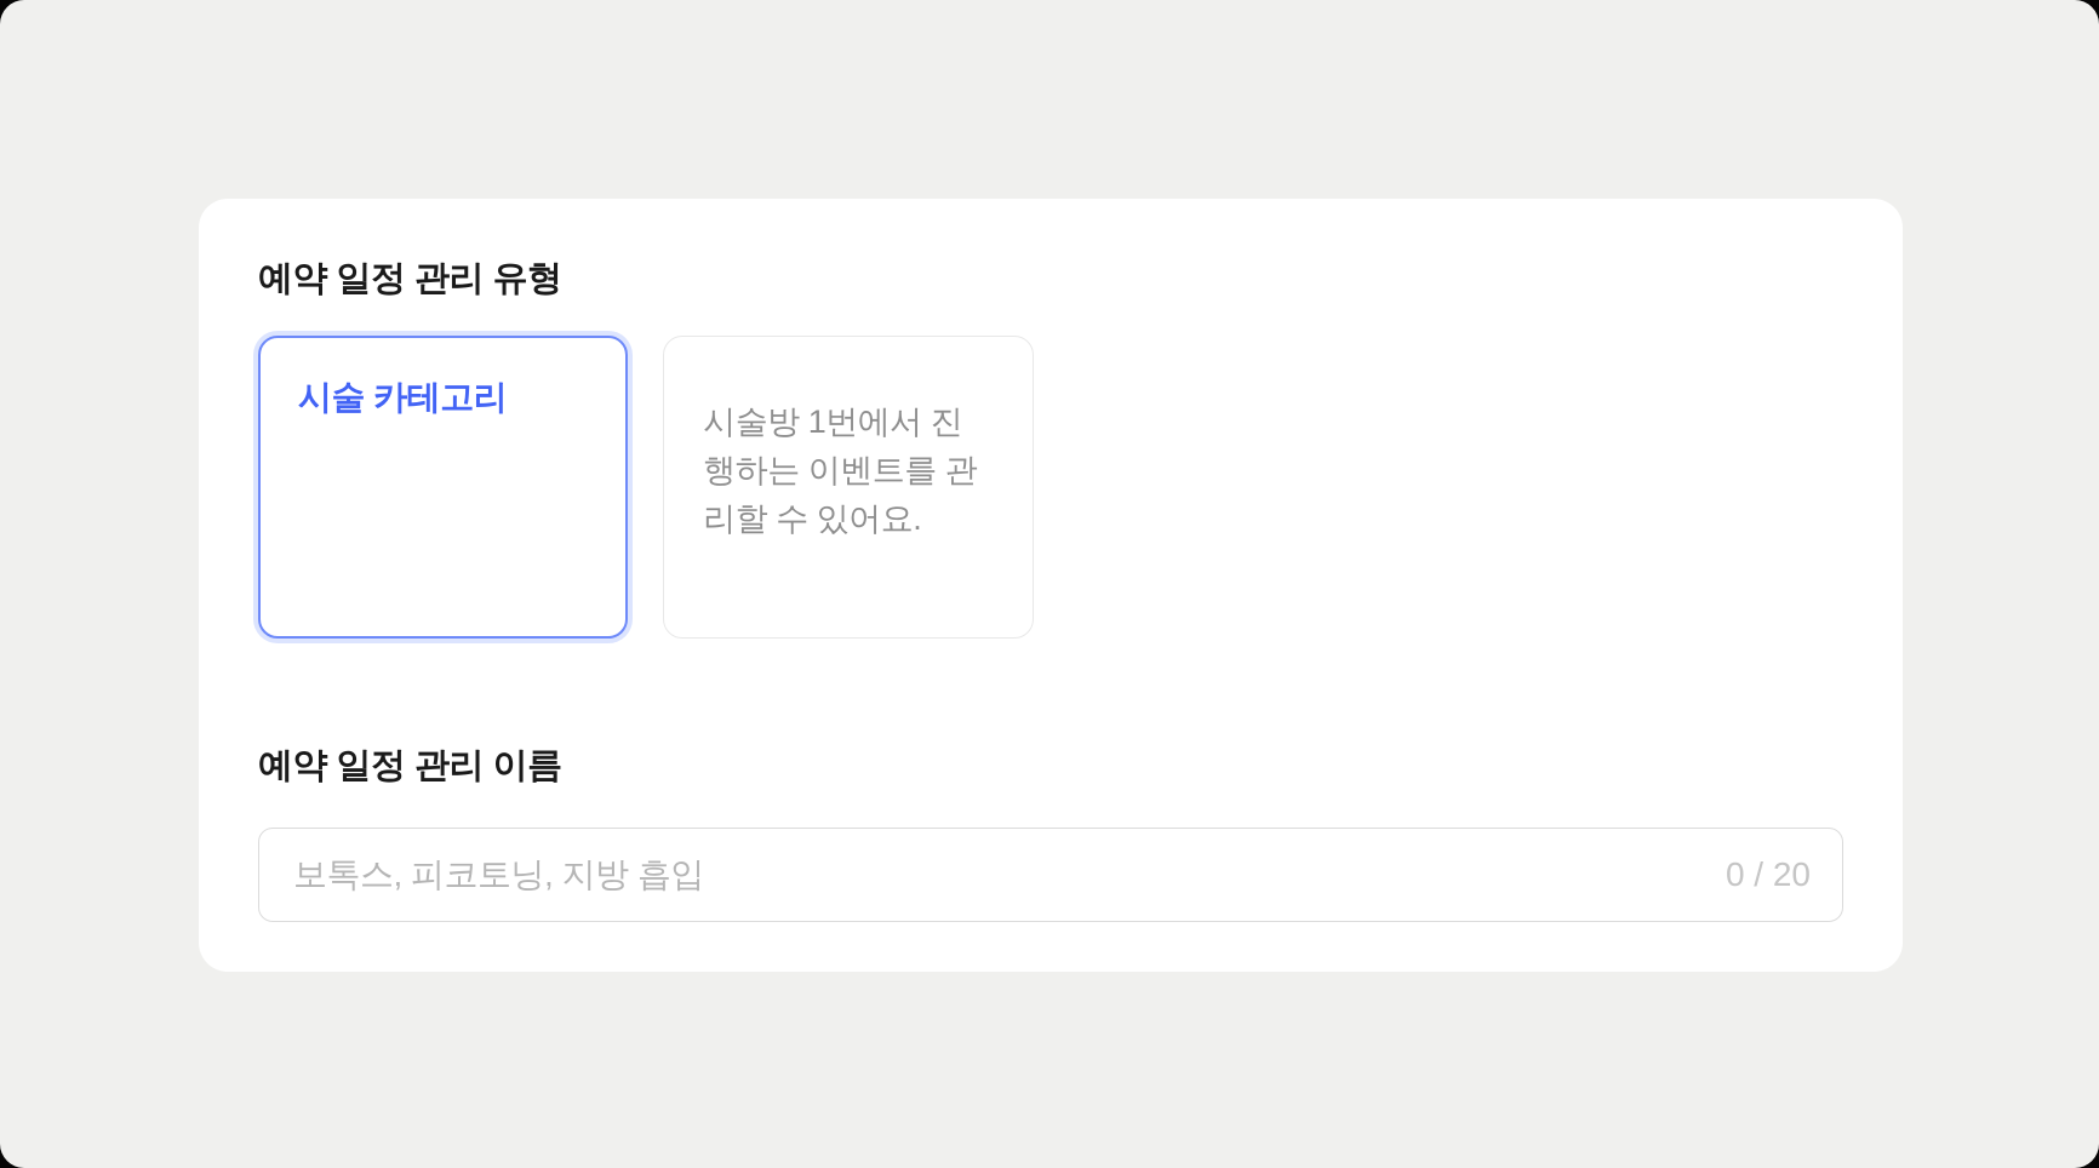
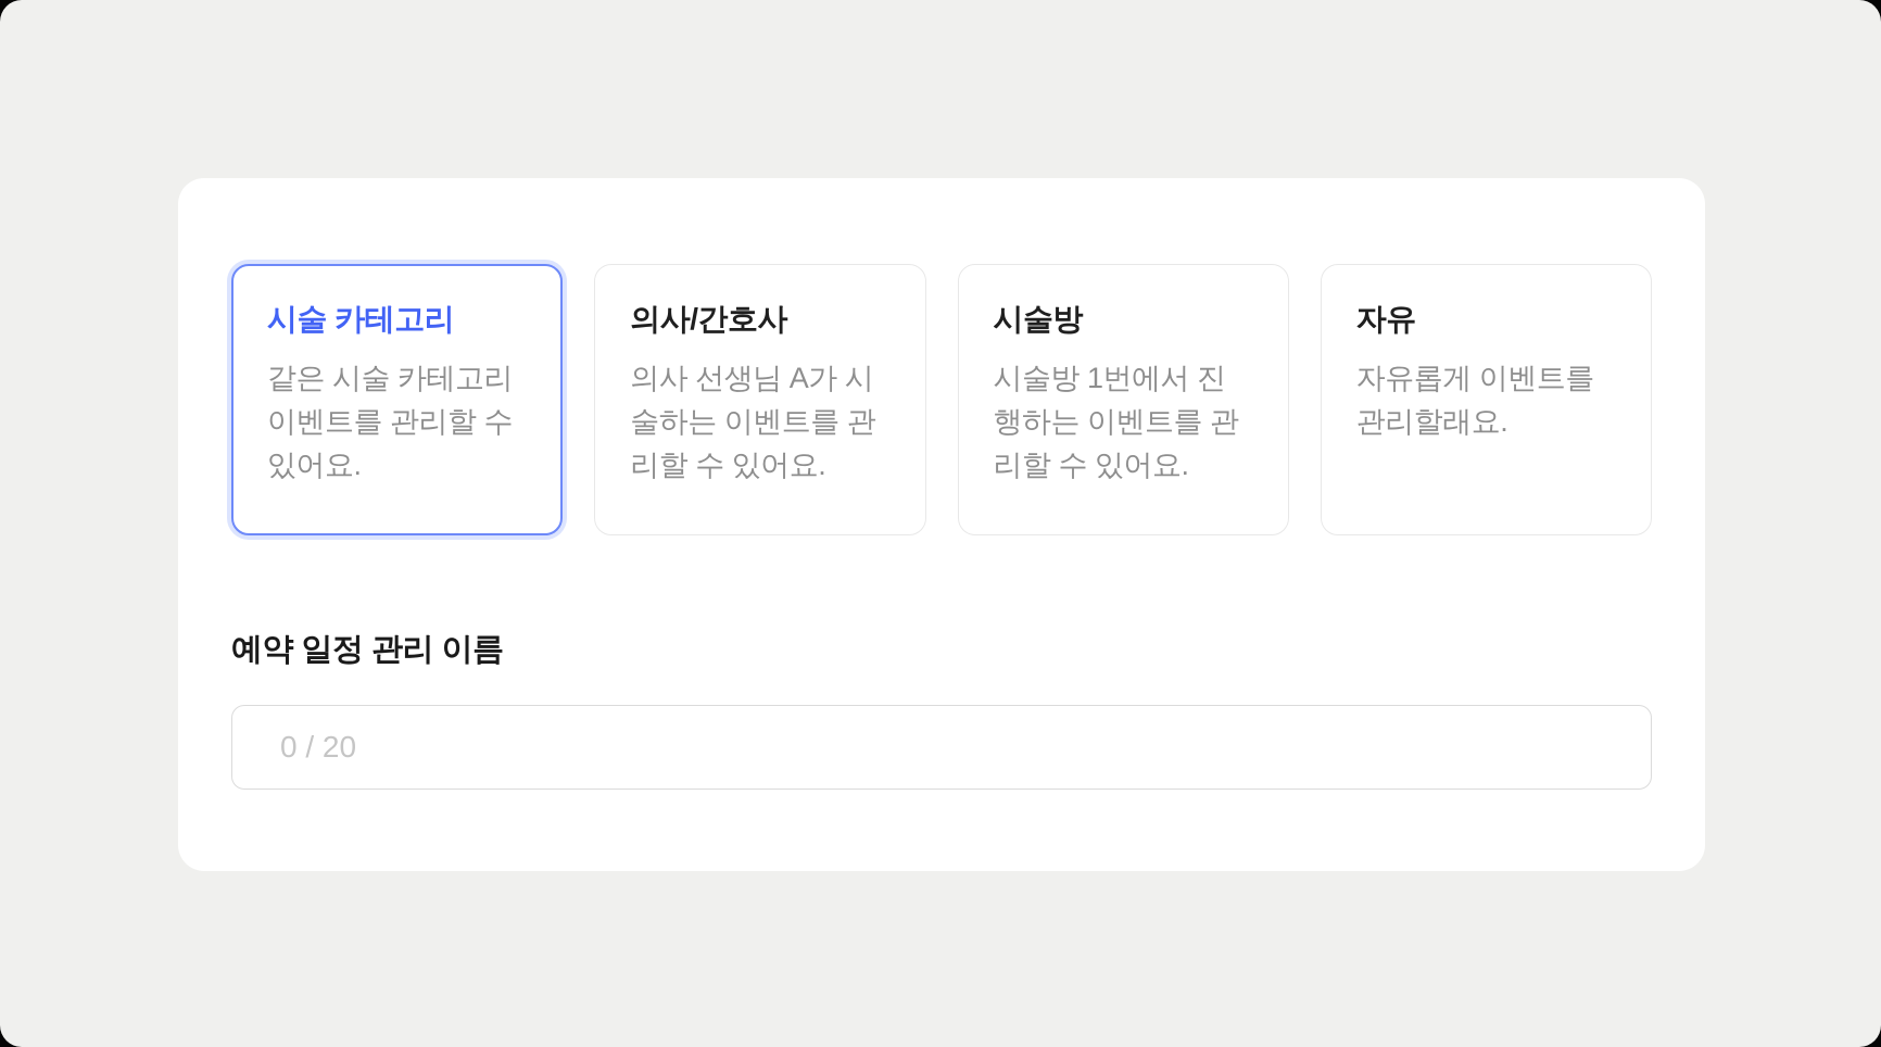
- 예약 일정 관리 유형
  시술 카테고리
+ 같은 시술 카테고리 이벤트를 관리할 수 있어요.
+ 의사/간호사
+ 의사 선생님 A가 시술하는 이벤트를 관리할 수 있어요.
+ 시술방
  시술방 1번에서 진행하는 이벤트를 관리할 수 있어요.
+ 자유
+ 자유롭게 이벤트를 관리할래요.
  예약 일정 관리 이름
- 보톡스, 피코토닝, 지방 흡입
  0 / 20
